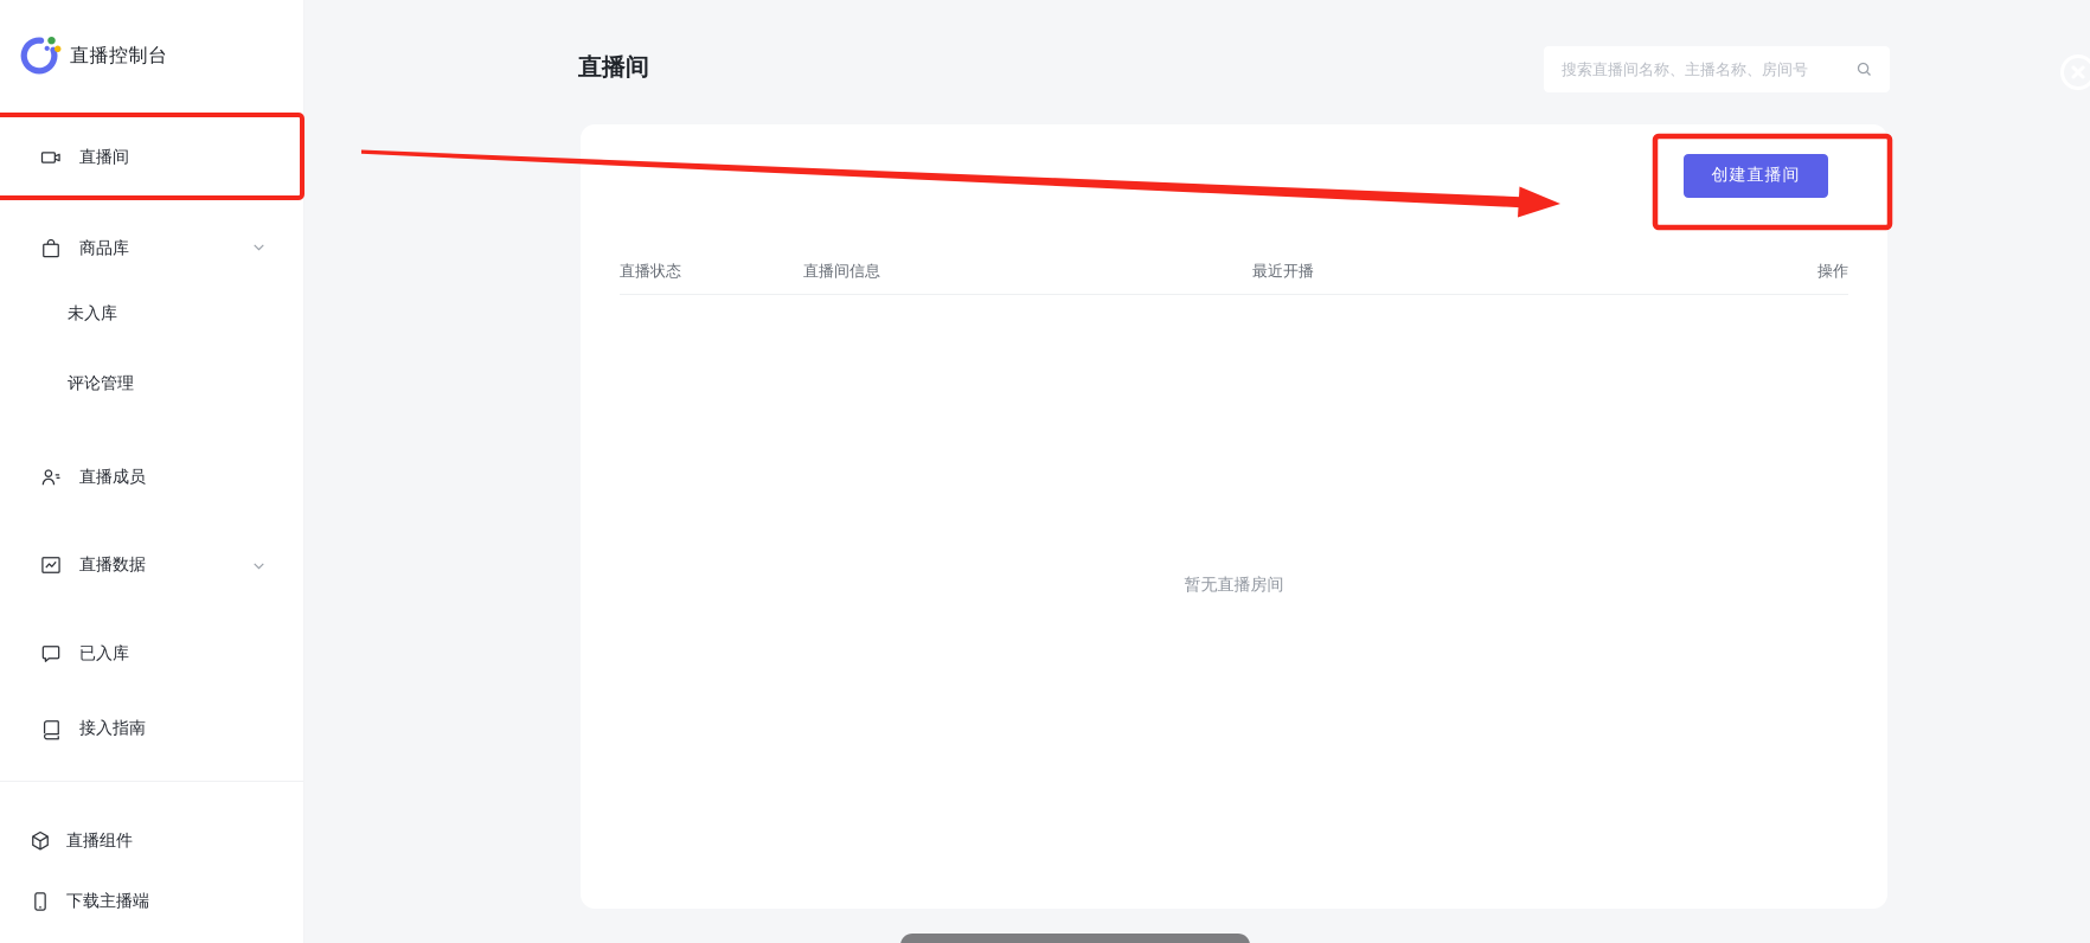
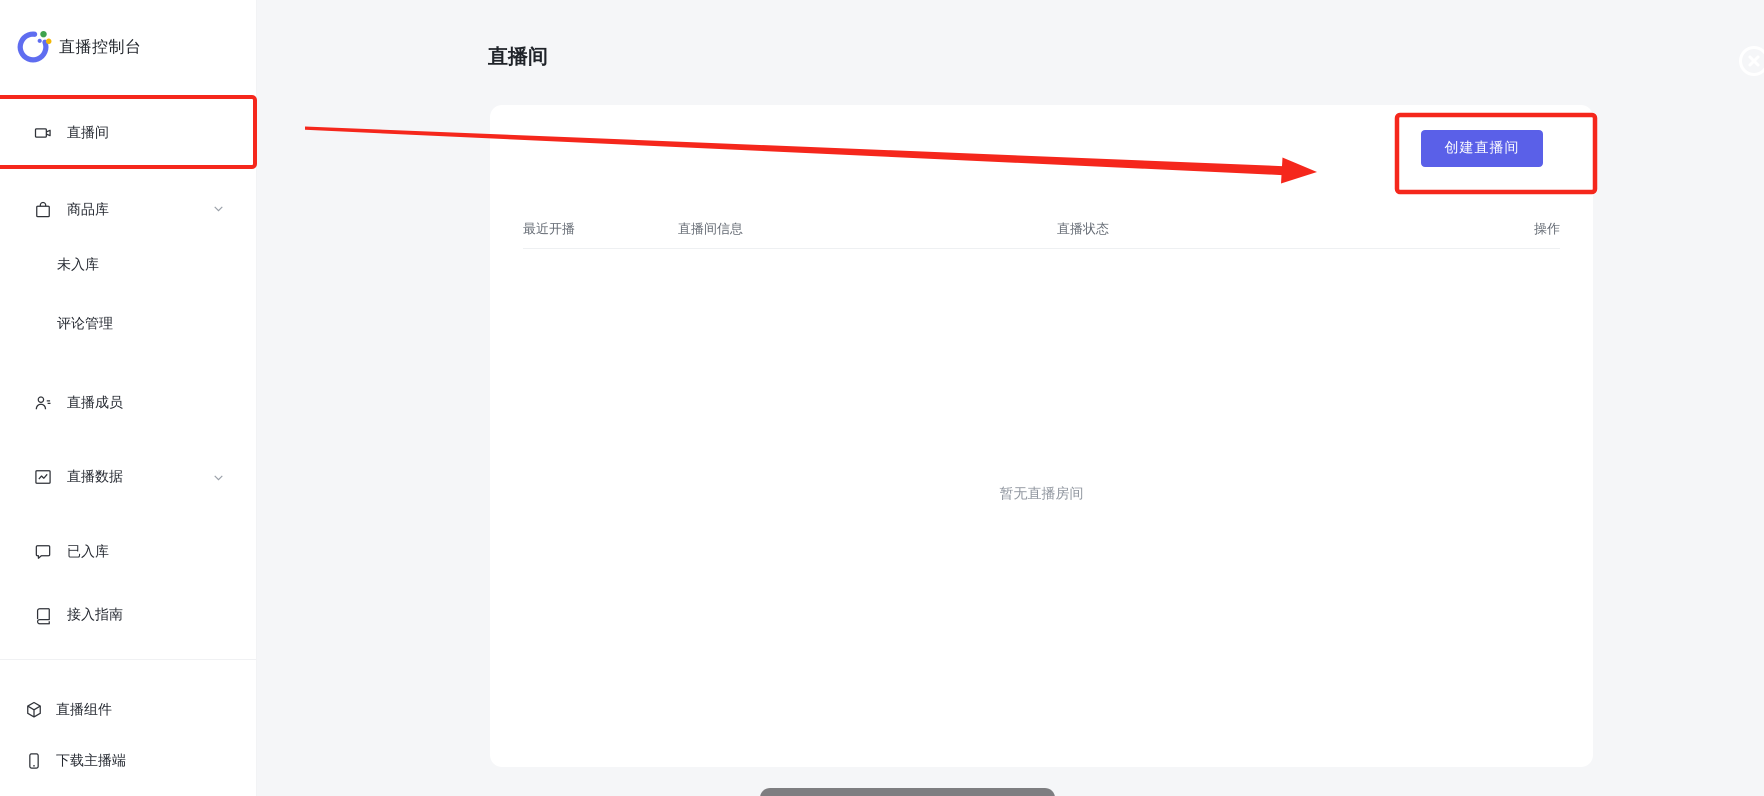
  直播控制台
  直播间
  商品库
  未入库
  评论管理
  直播成员
  直播数据
  已入库
  接入指南
  直播组件
  下载主播端
  直播间
- 搜索直播间名称、主播名称、房间号
  创建直播间
- 直播状态
+ 最近开播
  直播间信息
- 最近开播
+ 直播状态
  操作
  暂无直播房间
